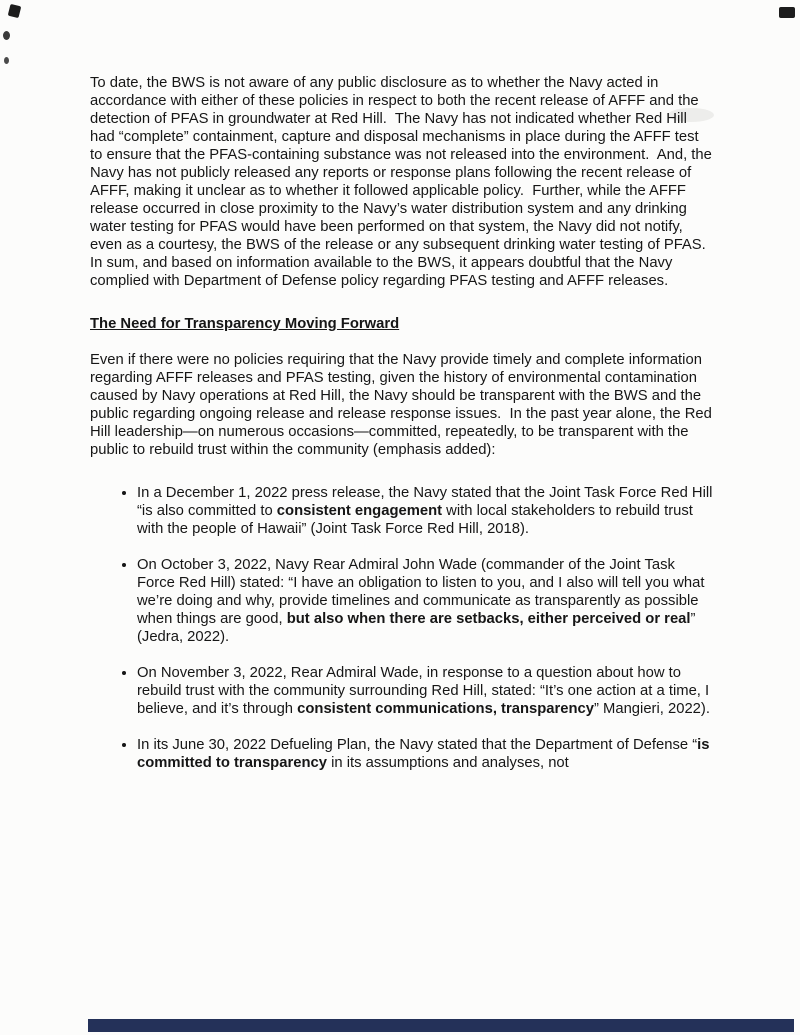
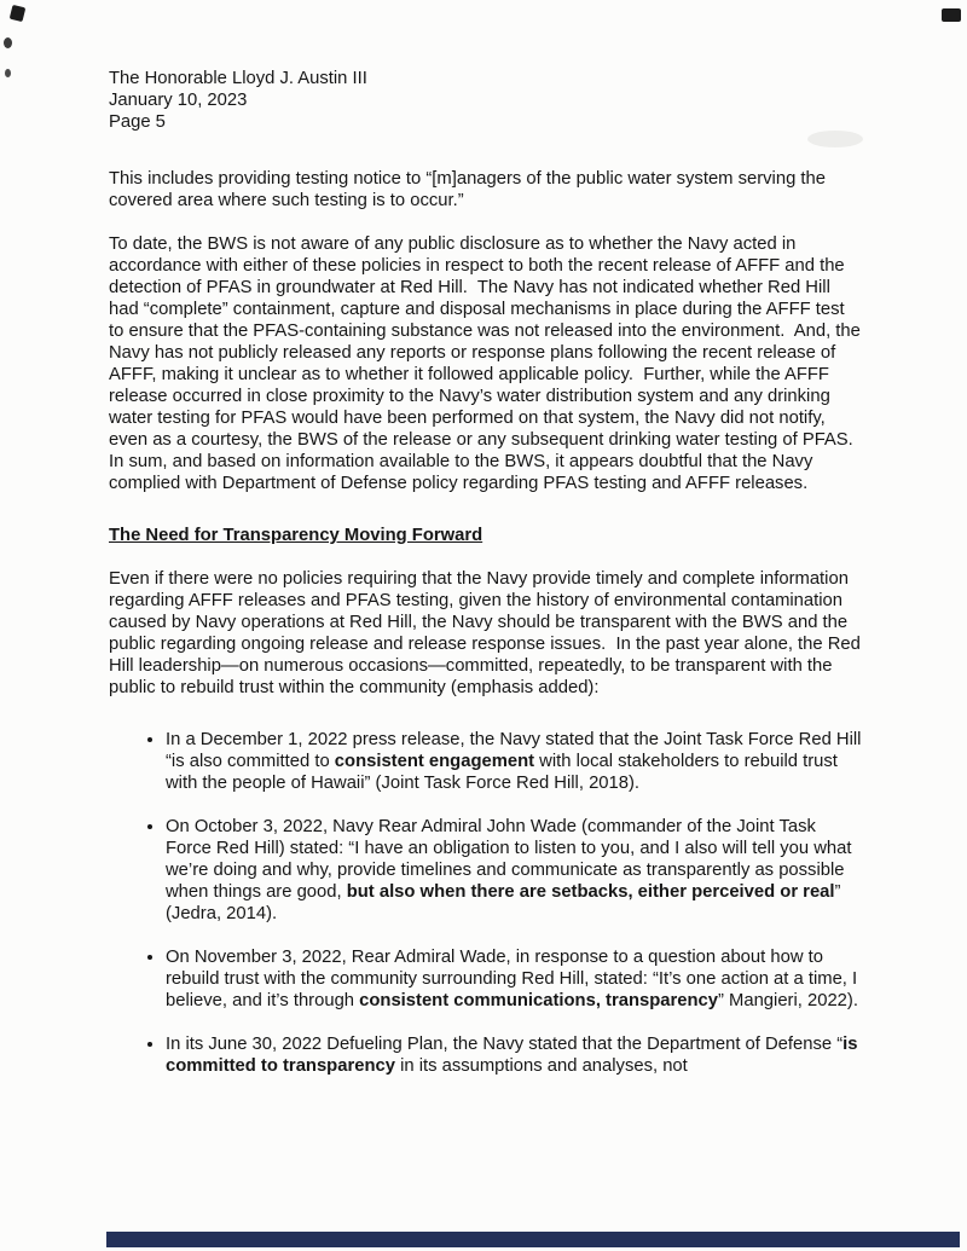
+ The Honorable Lloyd J. Austin III
+ January 10, 2023
+ Page 5
+ This includes providing testing notice to “[m]anagers of the public water system serving the covered area where such testing is to occur.”
  To date, the BWS is not aware of any public disclosure as to whether the Navy acted in accordance with either of these policies in respect to both the recent release of AFFF and the detection of PFAS in groundwater at Red Hill. The Navy has not indicated whether Red Hill had “complete” containment, capture and disposal mechanisms in place during the AFFF test to ensure that the PFAS-containing substance was not released into the environment. And, the Navy has not publicly released any reports or response plans following the recent release of AFFF, making it unclear as to whether it followed applicable policy. Further, while the AFFF release occurred in close proximity to the Navy’s water distribution system and any drinking water testing for PFAS would have been performed on that system, the Navy did not notify, even as a courtesy, the BWS of the release or any subsequent drinking water testing of PFAS. In sum, and based on information available to the BWS, it appears doubtful that the Navy complied with Department of Defense policy regarding PFAS testing and AFFF releases.
  The Need for Transparency Moving Forward
  Even if there were no policies requiring that the Navy provide timely and complete information regarding AFFF releases and PFAS testing, given the history of environmental contamination caused by Navy operations at Red Hill, the Navy should be transparent with the BWS and the public regarding ongoing release and release response issues. In the past year alone, the Red Hill leadership—on numerous occasions—committed, repeatedly, to be transparent with the public to rebuild trust within the community (emphasis added):
  In a December 1, 2022 press release, the Navy stated that the Joint Task Force Red Hill “is also committed to consistent engagement with local stakeholders to rebuild trust with the people of Hawaii” (Joint Task Force Red Hill, 2018).
- On October 3, 2022, Navy Rear Admiral John Wade (commander of the Joint Task Force Red Hill) stated: “I have an obligation to listen to you, and I also will tell you what we’re doing and why, provide timelines and communicate as transparently as possible when things are good, but also when there are setbacks, either perceived or real” (Jedra, 2022).
+ On October 3, 2022, Navy Rear Admiral John Wade (commander of the Joint Task Force Red Hill) stated: “I have an obligation to listen to you, and I also will tell you what we’re doing and why, provide timelines and communicate as transparently as possible when things are good, but also when there are setbacks, either perceived or real” (Jedra, 2014).
  On November 3, 2022, Rear Admiral Wade, in response to a question about how to rebuild trust with the community surrounding Red Hill, stated: “It’s one action at a time, I believe, and it’s through consistent communications, transparency” Mangieri, 2022).
  In its June 30, 2022 Defueling Plan, the Navy stated that the Department of Defense “is committed to transparency in its assumptions and analyses, not
